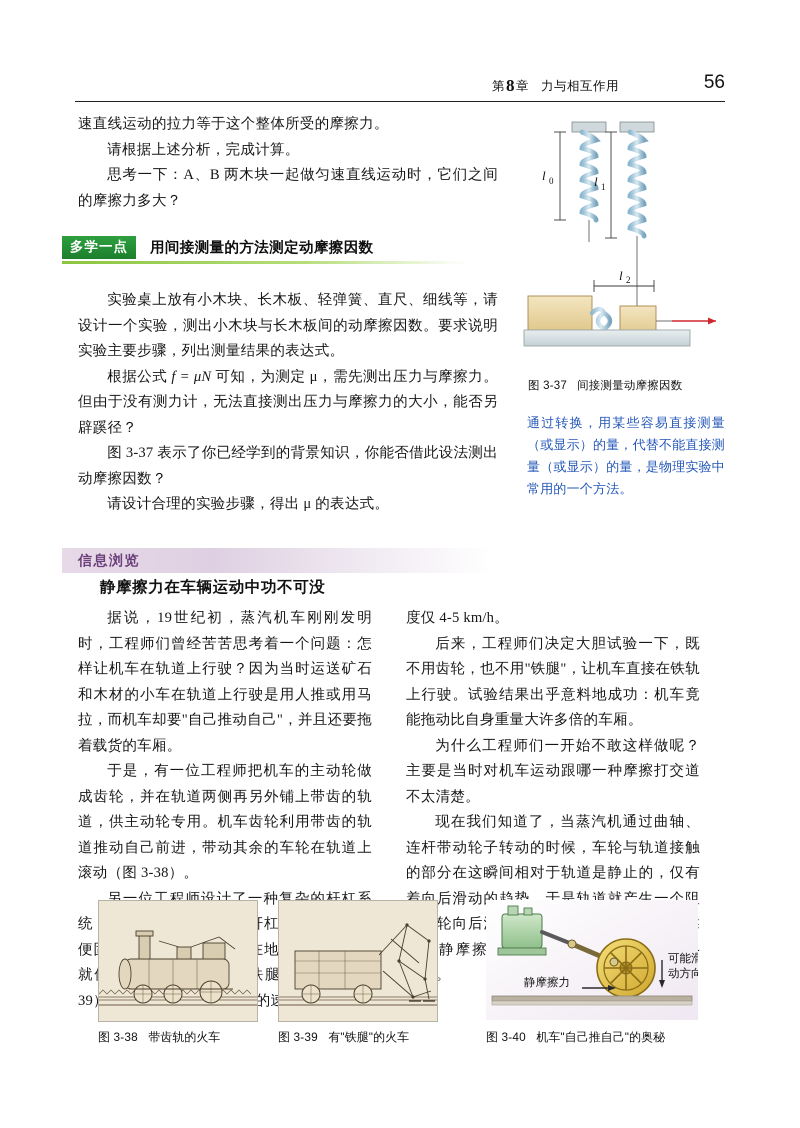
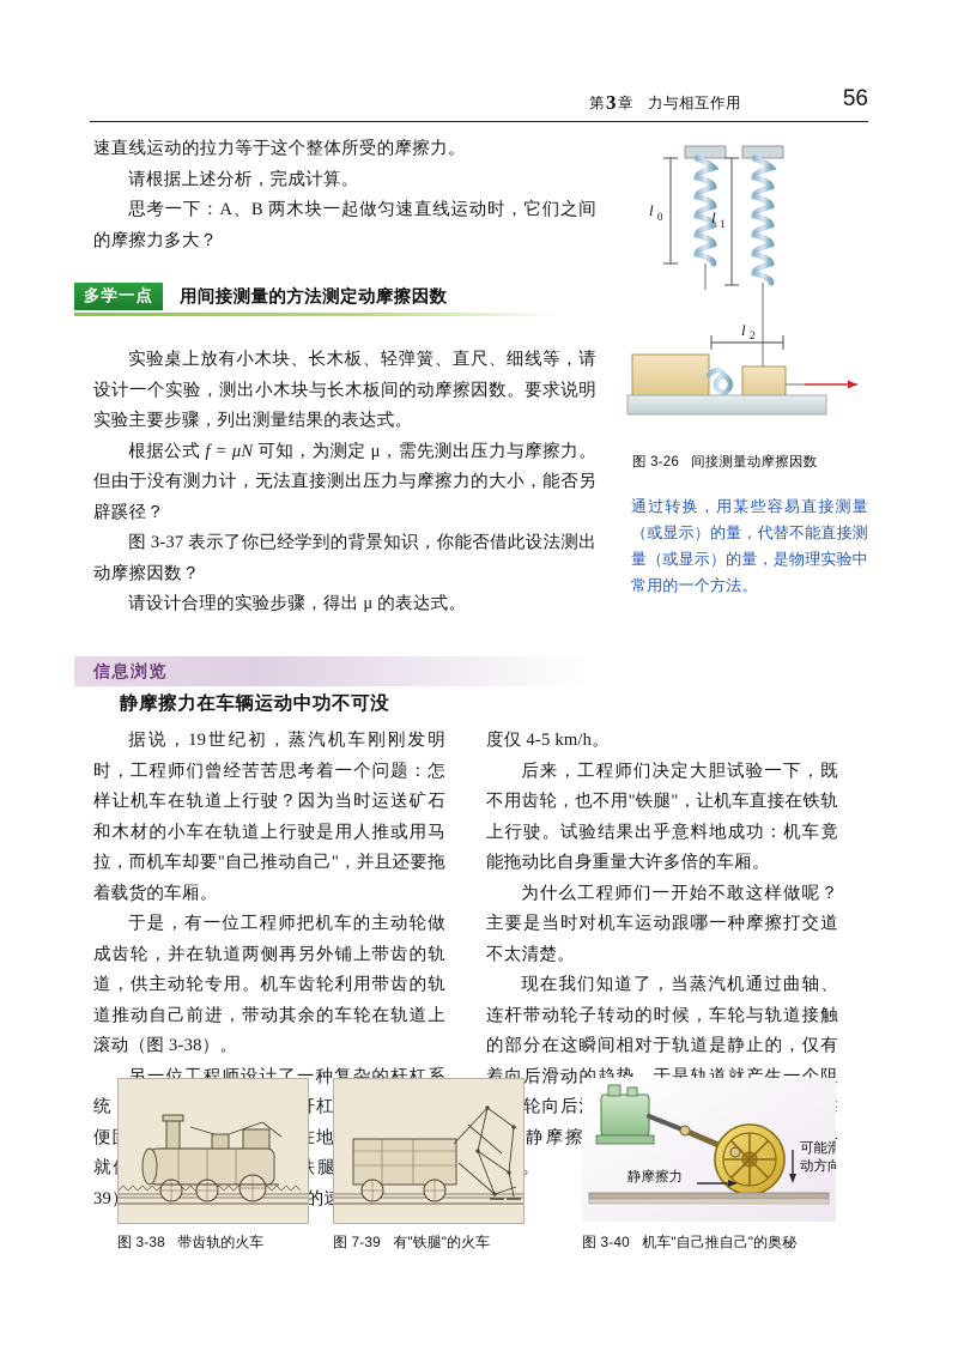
- 第8章 力与相互作用
+ 第3章 力与相互作用
  56
  速直线运动的拉力等于这个整体所受的摩擦力。
  请根据上述分析，完成计算。
  思考一下：A、B 两木块一起做匀速直线运动时，它们之间的摩擦力多大？
  l
  0
  l
  1
  l
  2
- 图 3-37 间接测量动摩擦因数
+ 图 3-26 间接测量动摩擦因数
  多学一点
  用间接测量的方法测定动摩擦因数
  实验桌上放有小木块、长木板、轻弹簧、直尺、细线等，请设计一个实验，测出小木块与长木板间的动摩擦因数。要求说明实验主要步骤，列出测量结果的表达式。
  根据公式 f = μN 可知，为测定 μ，需先测出压力与摩擦力。但由于没有测力计，无法直接测出压力与摩擦力的大小，能否另辟蹊径？
  图 3-37 表示了你已经学到的背景知识，你能否借此设法测出动摩擦因数？
  请设计合理的实验步骤，得出 μ 的表达式。
  通过转换，用某些容易直接测量（或显示）的量，代替不能直接测量（或显示）的量，是物理实验中常用的一个方法。
  信息浏览
  静摩擦力在车辆运动中功不可没
  据说，19世纪初，蒸汽机车刚刚发明时，工程师们曾经苦苦思考着一个问题：怎样让机车在轨道上行驶？因为当时运送矿石和木材的小车在轨道上行驶是用人推或用马拉，而机车却要"自己推动自己"，并且还要拖着载货的车厢。
  于是，有一位工程师把机车的主动轮做成齿轮，并在轨道两侧再另外铺上带齿的轨道，供主动轮专用。机车齿轮利用带齿的轨道推动自己前进，带动其余的车轮在轨道上滚动（图 3-38）。
  度仅 4-5 km/h。
  后来，工程师们决定大胆试验一下，既不用齿轮，也不用"铁腿"，让机车直接在铁轨上行驶。试验结果出乎意料地成功：机车竟能拖动比自身重量大许多倍的车厢。
  为什么工程师们一开始不敢这样做呢？主要是当时对机车运动跟哪一种摩擦打交道不太清楚。
  图 3-38 带齿轨的火车
- 图 3-39 有"铁腿"的火车
+ 图 7-39 有"铁腿"的火车
  静摩擦力
  可能滑
  动方向
  图 3-40 机车"自己推自己"的奥秘
